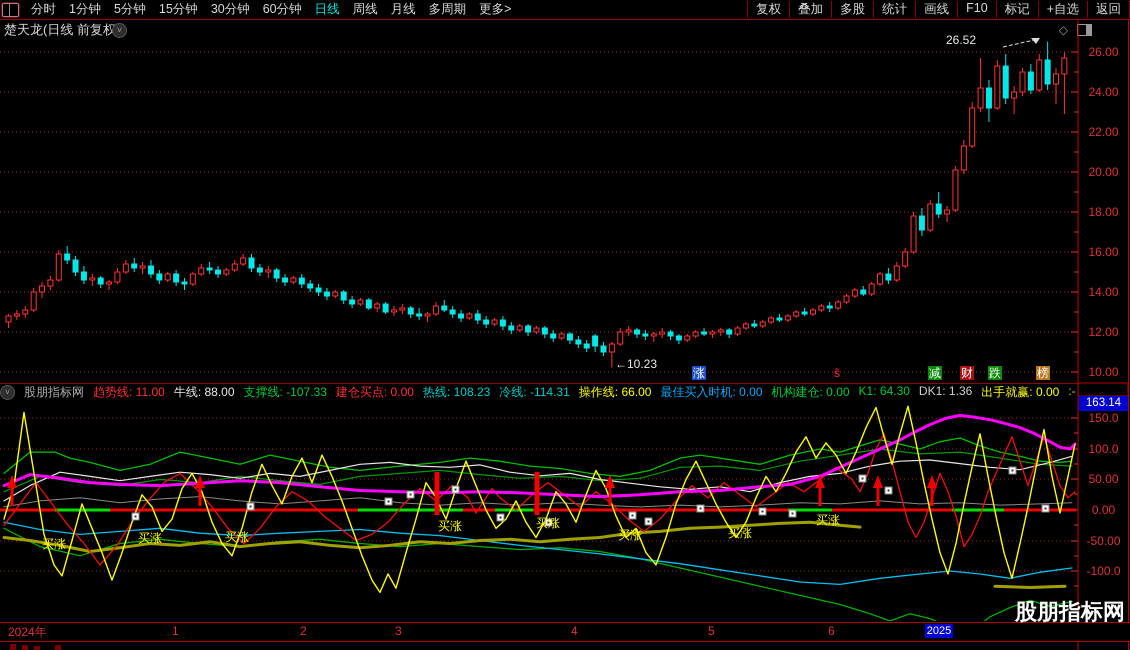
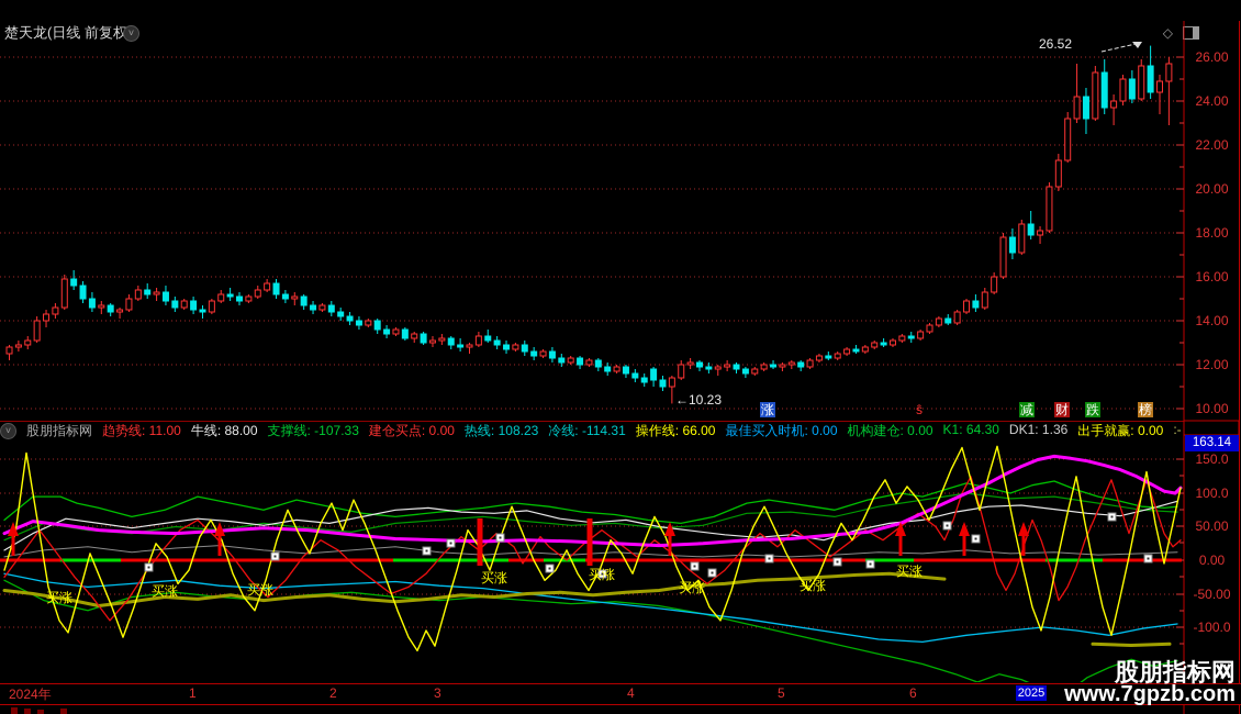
- 分时
- 1分钟
- 5分钟
- 15分钟
- 30分钟
- 60分钟
- 日线
- 周线
- 月线
- 多周期
- 更多>
- 复权
- 叠加
- 多股
- 统计
- 画线
- F10
- 标记
- +自选
- 返回
  楚天龙(日线 前复权
  ˅
  ◇
  26.52
  ←10.23
  ˅
  股朋指标网
  趋势线: 11.00
  牛线: 88.00
  支撑线: -107.33
  建仓买点: 0.00
  热线: 108.23
  冷线: -114.31
  操作线: 66.00
  最佳买入时机: 0.00
  机构建仓: 0.00
  K1: 64.30
  DK1: 1.36
  出手就赢: 0.00
  163.14
  2025
  股朋指标网
+ www.7gpzb.com
  26.00
  24.00
  22.00
  20.00
  18.00
  16.00
  14.00
  12.00
  10.00
  150.0
  100.0
  50.00
  0.00
  -50.00
  -100.0
  涨
  ŝ
  减
  财
  跌
  榜
  买涨
  买涨
  买涨
  买涨
  买涨
  买涨
  买涨
  买涨
  2024年
  1
  2
  3
  4
  5
  6
